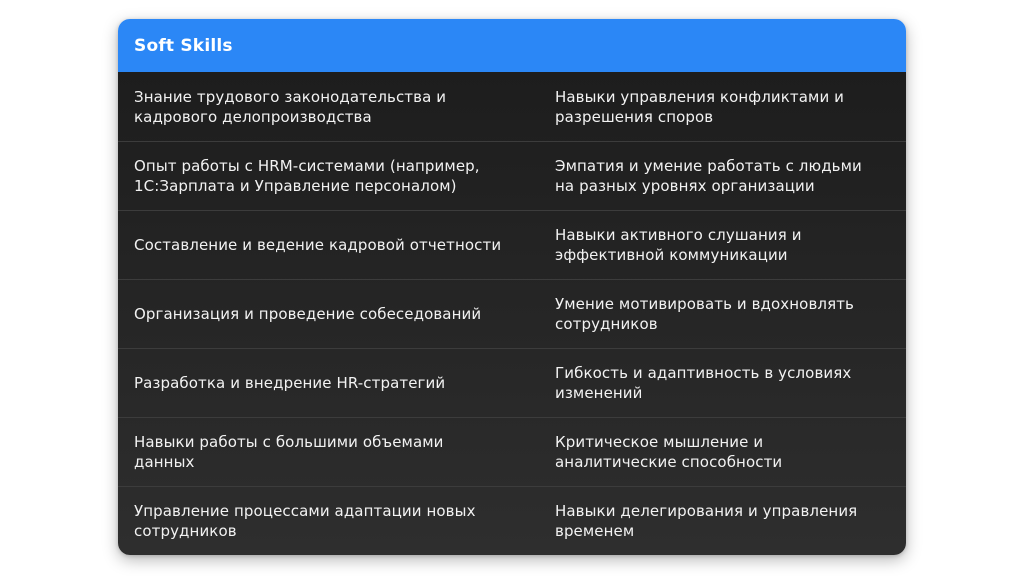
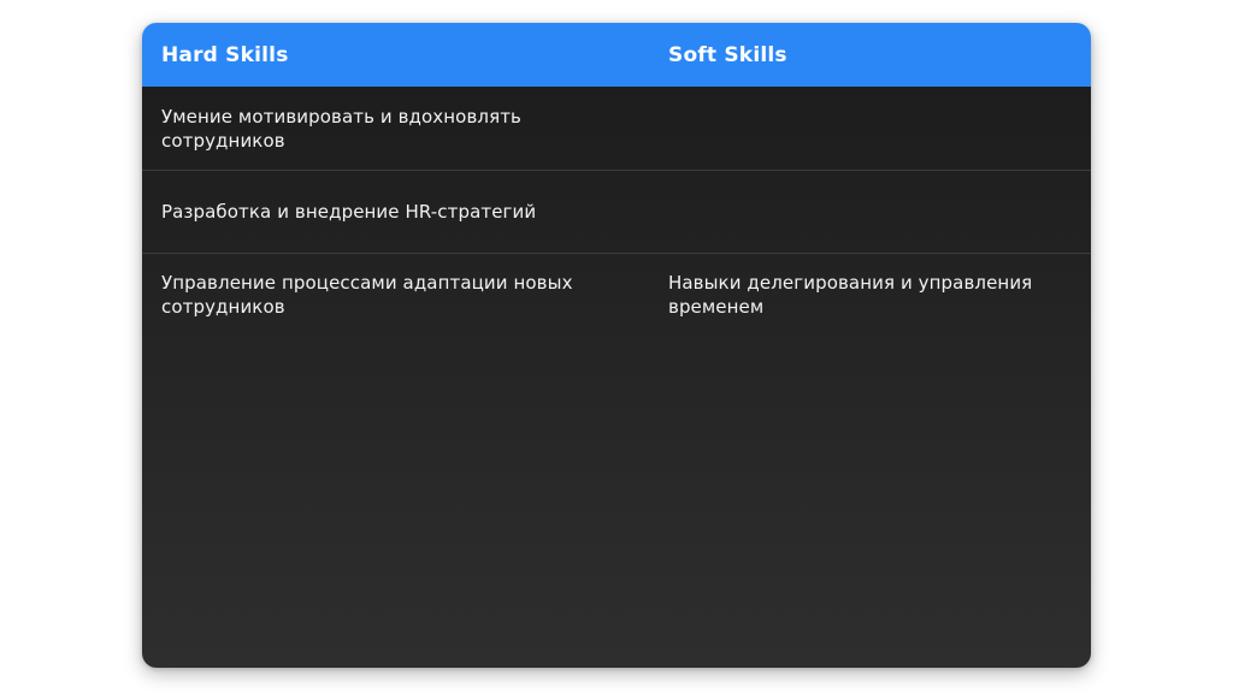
+ Hard Skills
  Soft Skills
- Знание трудового законодательства и
- кадрового делопроизводства
- Навыки управления конфликтами и
- разрешения споров
- Опыт работы с HRM-системами (например,
- 1С:Зарплата и Управление персоналом)
- Эмпатия и умение работать с людьми
- на разных уровнях организации
- Составление и ведение кадровой отчетности
- Навыки активного слушания и
- эффективной коммуникации
- Организация и проведение собеседований
  Умение мотивировать и вдохновлять
  сотрудников
  Разработка и внедрение HR-стратегий
- Гибкость и адаптивность в условиях
- изменений
- Навыки работы с большими объемами
- данных
- Критическое мышление и
- аналитические способности
  Управление процессами адаптации новых
  сотрудников
  Навыки делегирования и управления
  временем
